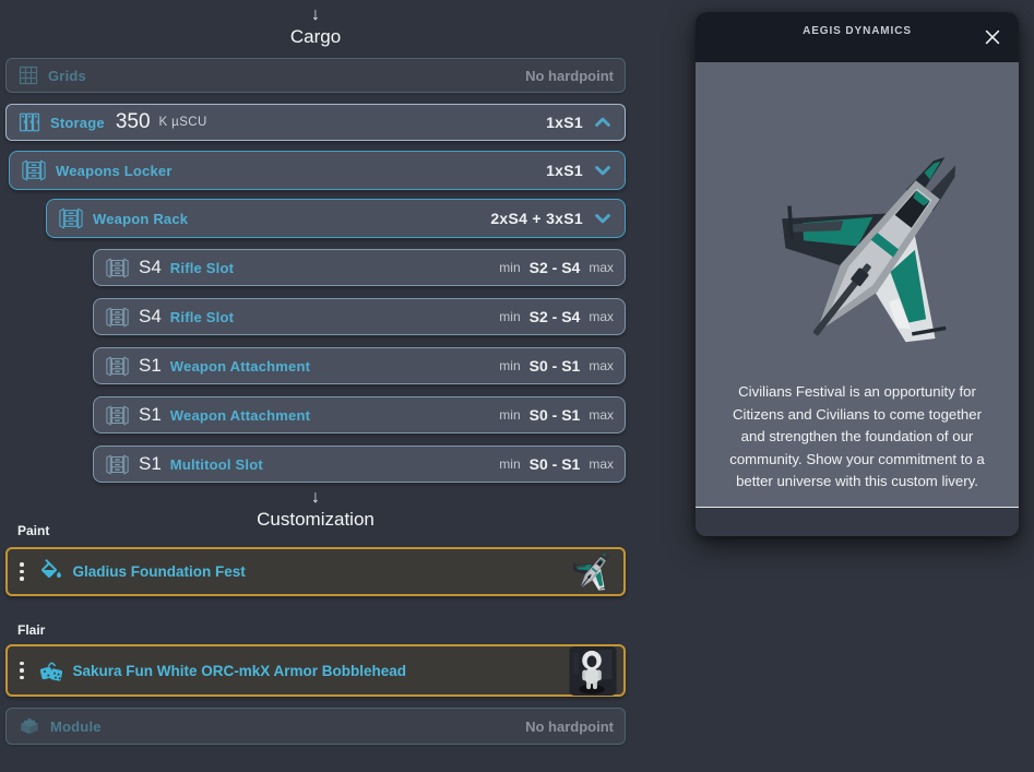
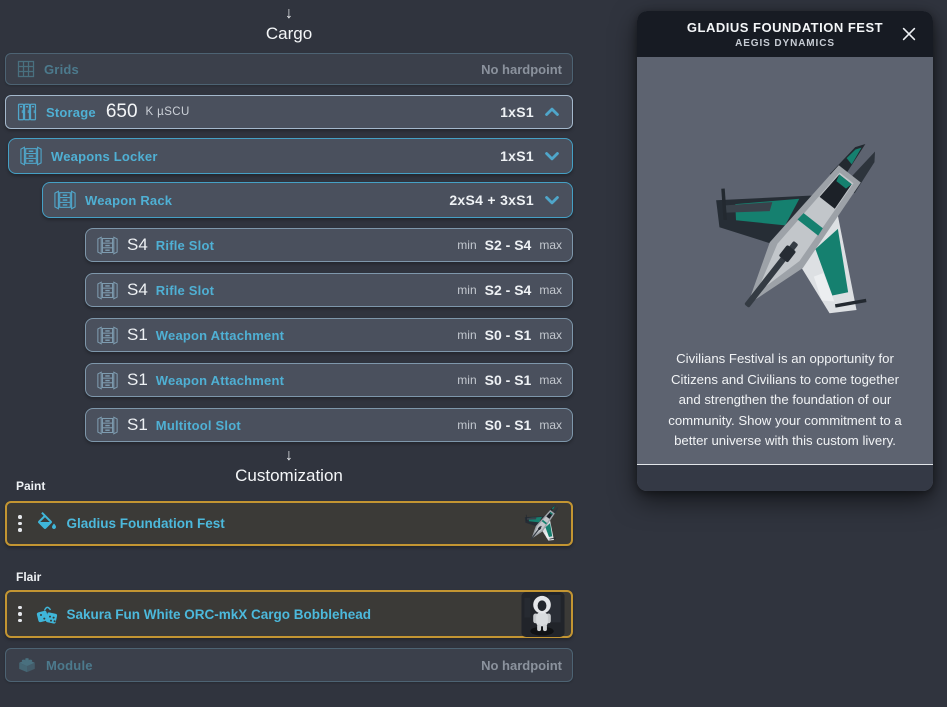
  ↓
  Cargo
  Grids
  No hardpoint
  Storage
- 350
+ 650
  K µSCU
  1xS1
  Weapons Locker
  1xS1
  Weapon Rack
  2xS4 + 3xS1
  S4
  Rifle Slot
  min
  S2 - S4
  max
  S4
  Rifle Slot
  min
  S2 - S4
  max
  S1
  Weapon Attachment
  min
  S0 - S1
  max
  S1
  Weapon Attachment
  min
  S0 - S1
  max
  S1
  Multitool Slot
  min
  S0 - S1
  max
  ↓
  Customization
  Paint
  Gladius Foundation Fest
  Flair
- Sakura Fun White ORC-mkX Armor Bobblehead
+ Sakura Fun White ORC-mkX Cargo Bobblehead
  Module
  No hardpoint
+ GLADIUS FOUNDATION FEST
  AEGIS DYNAMICS
  Civilians Festival is an opportunity for Citizens and Civilians to come together and strengthen the foundation of our community. Show your commitment to a better universe with this custom livery.
